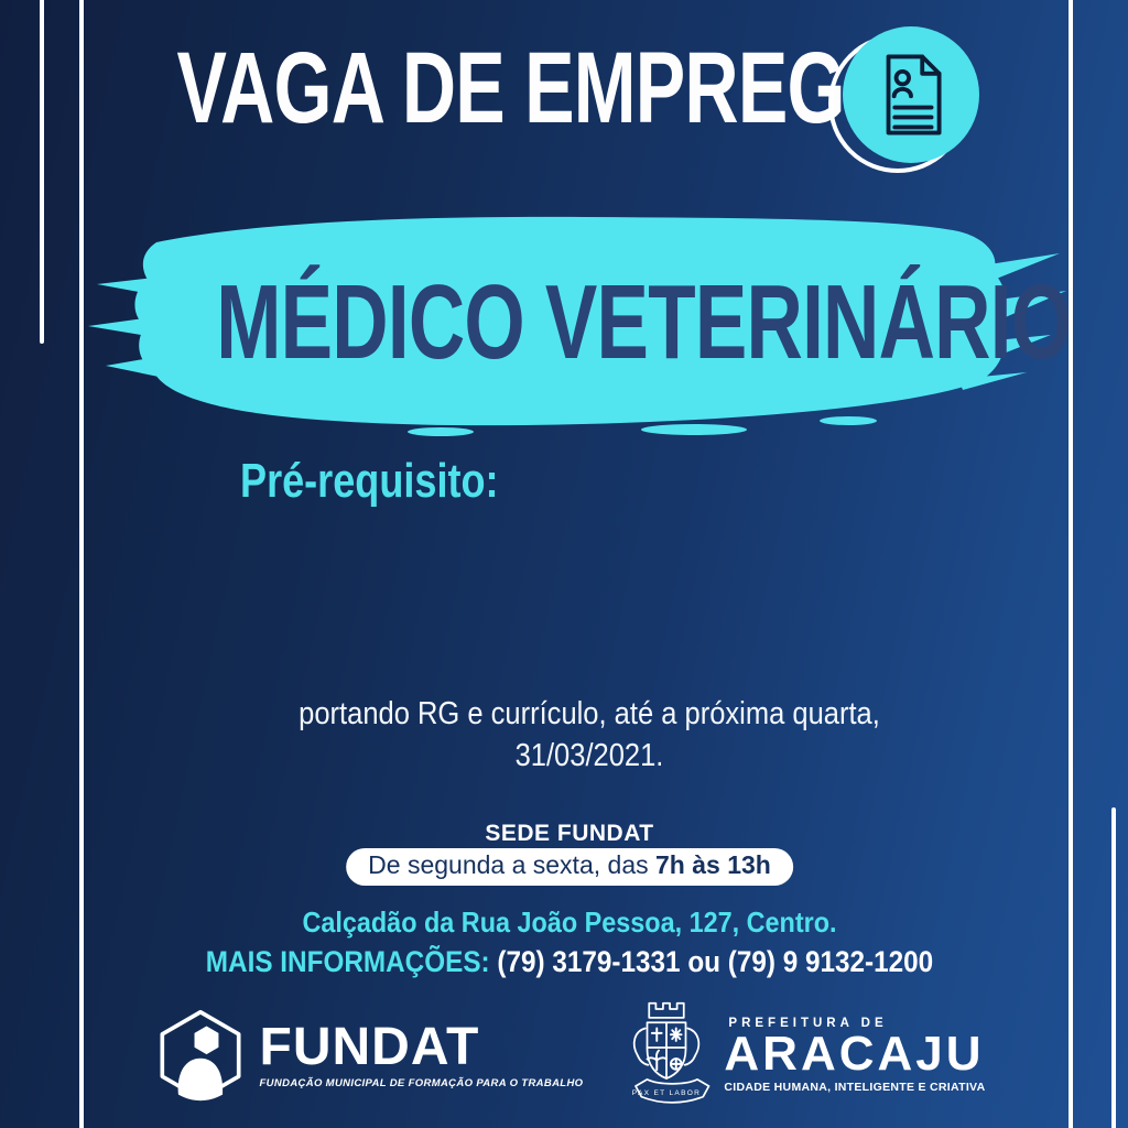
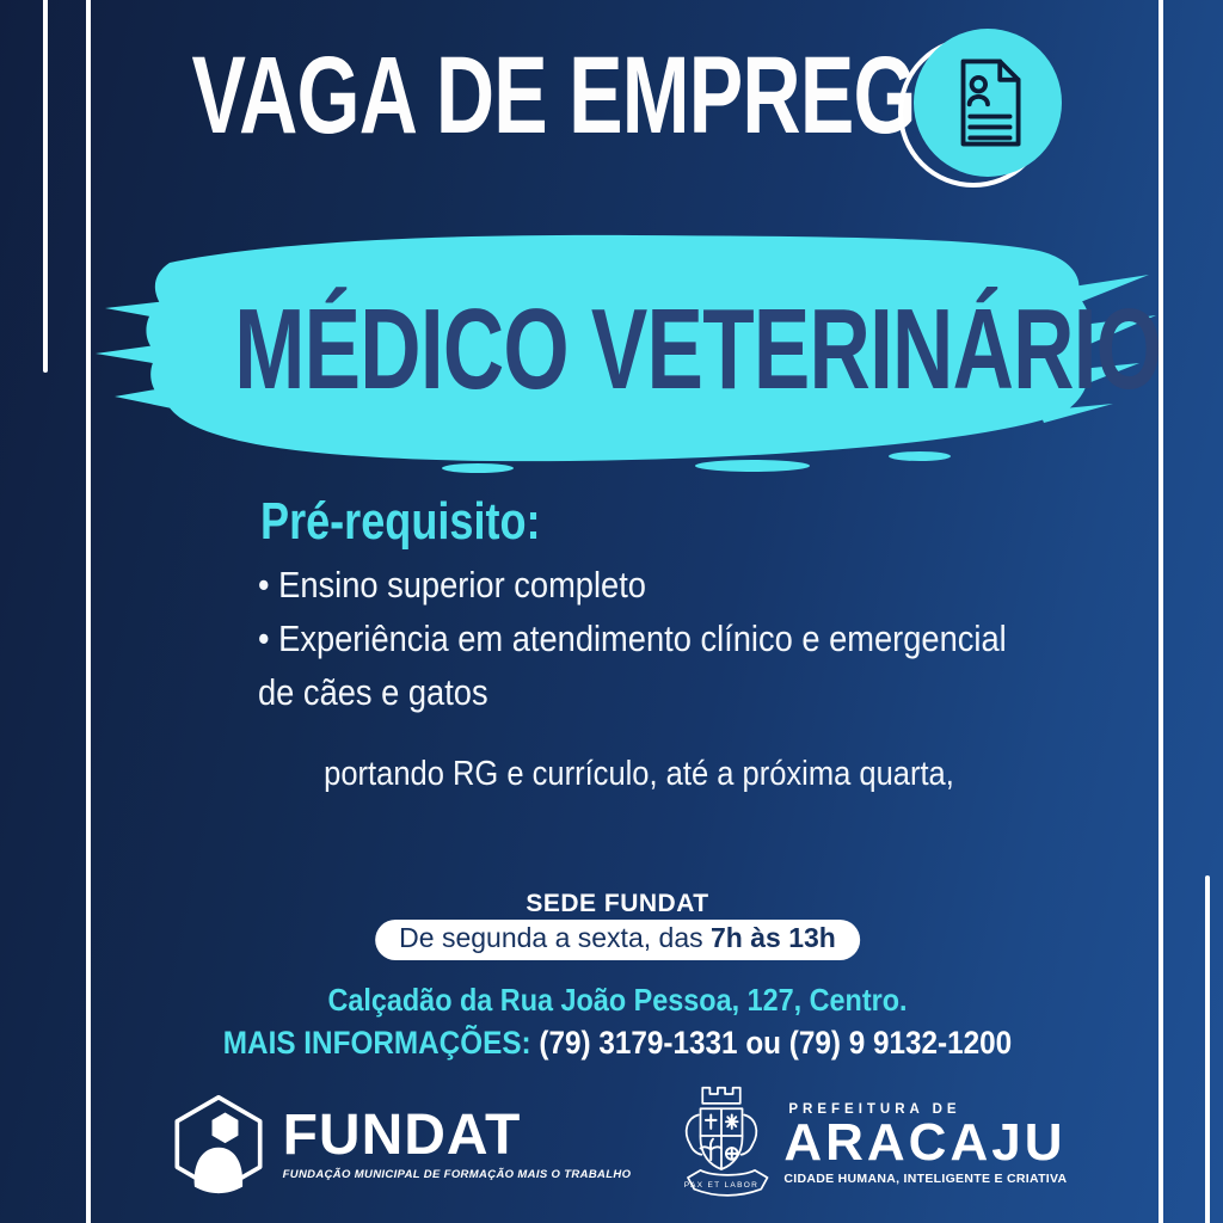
  VAGA DE EMPREG
  MÉDICO VETERINÁRIO
  Pré-requisito:
+ Ensino superior completo
+ Experiência em atendimento clínico e emergencial de cães e gatos
  portando RG e currículo, até a próxima quarta,
- 31/03/2021.
  SEDE FUNDAT
  De segunda a sexta, das 7h às 13h
  Calçadão da Rua João Pessoa, 127, Centro.
  MAIS INFORMAÇÕES: (79) 3179-1331 ou (79) 9 9132-1200
  FUNDAT
- FUNDAÇÃO MUNICIPAL DE FORMAÇÃO PARA O TRABALHO
+ FUNDAÇÃO MUNICIPAL DE FORMAÇÃO MAIS O TRABALHO
  PREFEITURA DE
  ARACAJU
  CIDADE HUMANA, INTELIGENTE E CRIATIVA
